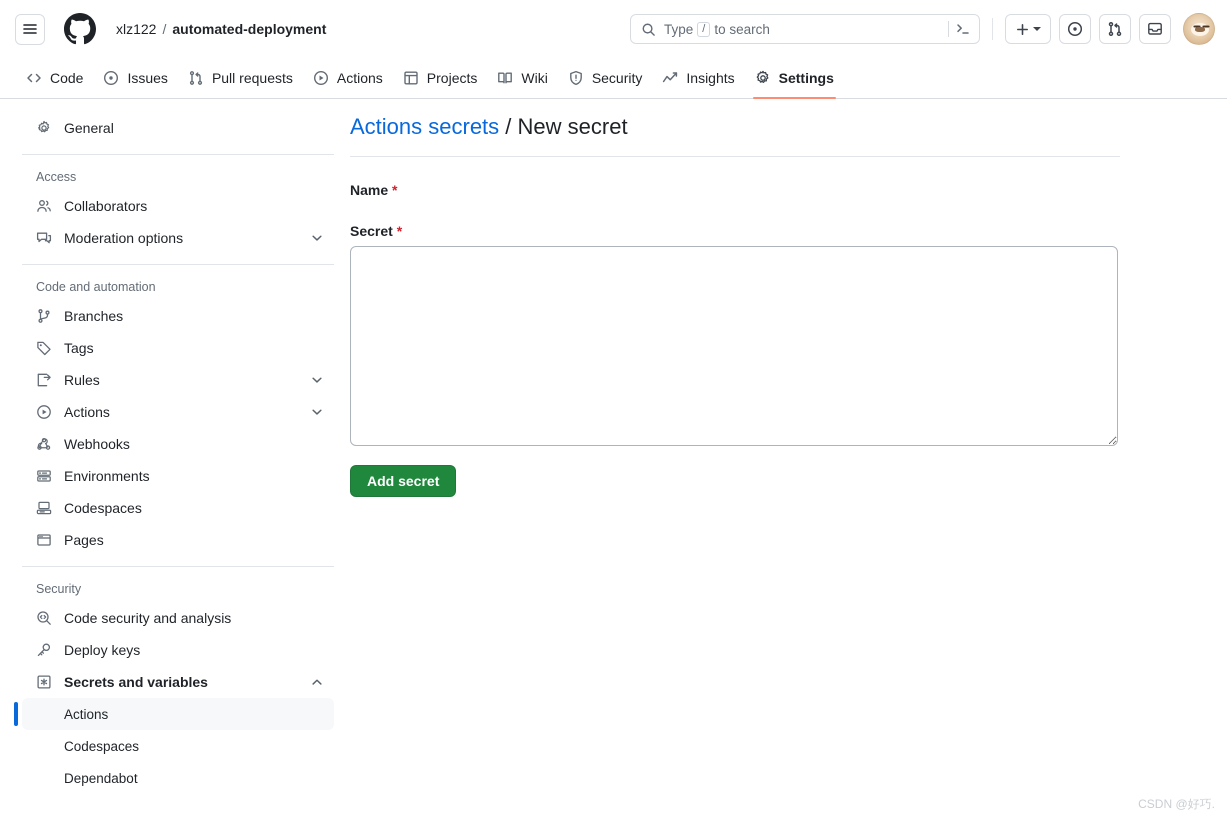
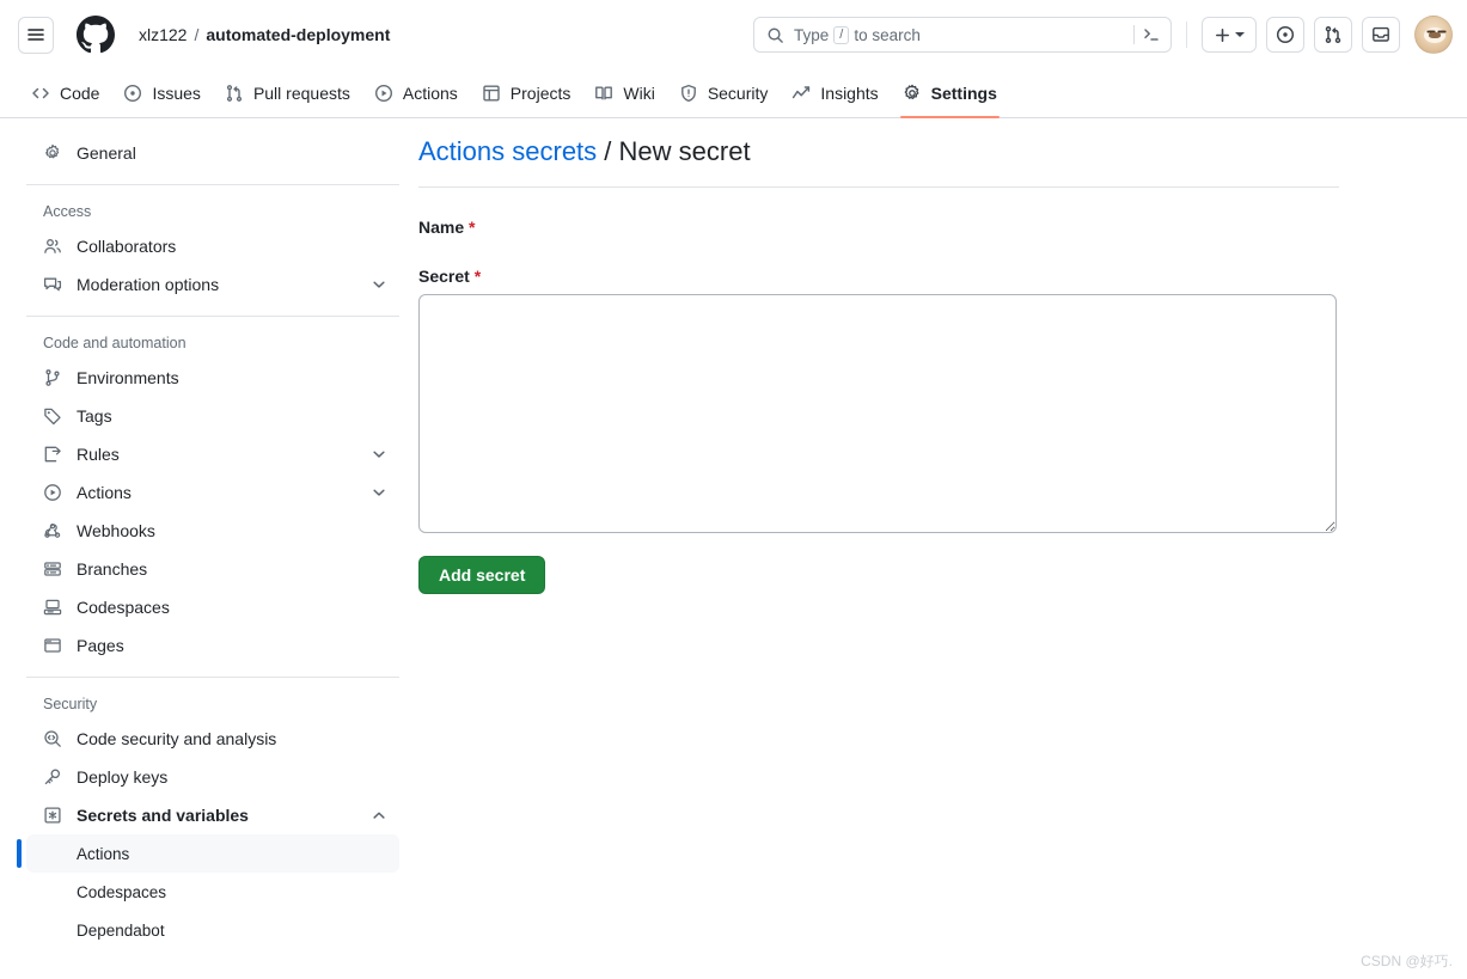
  xlz122
  /
  automated-deployment
  Type
  /
  to search
  Code
  Issues
  Pull requests
  Actions
  Projects
  Wiki
  Security
  Insights
  Settings
  General
  Access
  Collaborators
  Moderation options
  Code and automation
- Branches
+ Environments
  Tags
  Rules
  Actions
  Webhooks
- Environments
+ Branches
  Codespaces
  Pages
  Security
  Code security and analysis
  Deploy keys
  Secrets and variables
  Actions
  Codespaces
  Dependabot
  Actions secrets / New secret
  Name *
  Secret *
  Add secret
  CSDN @好巧.
